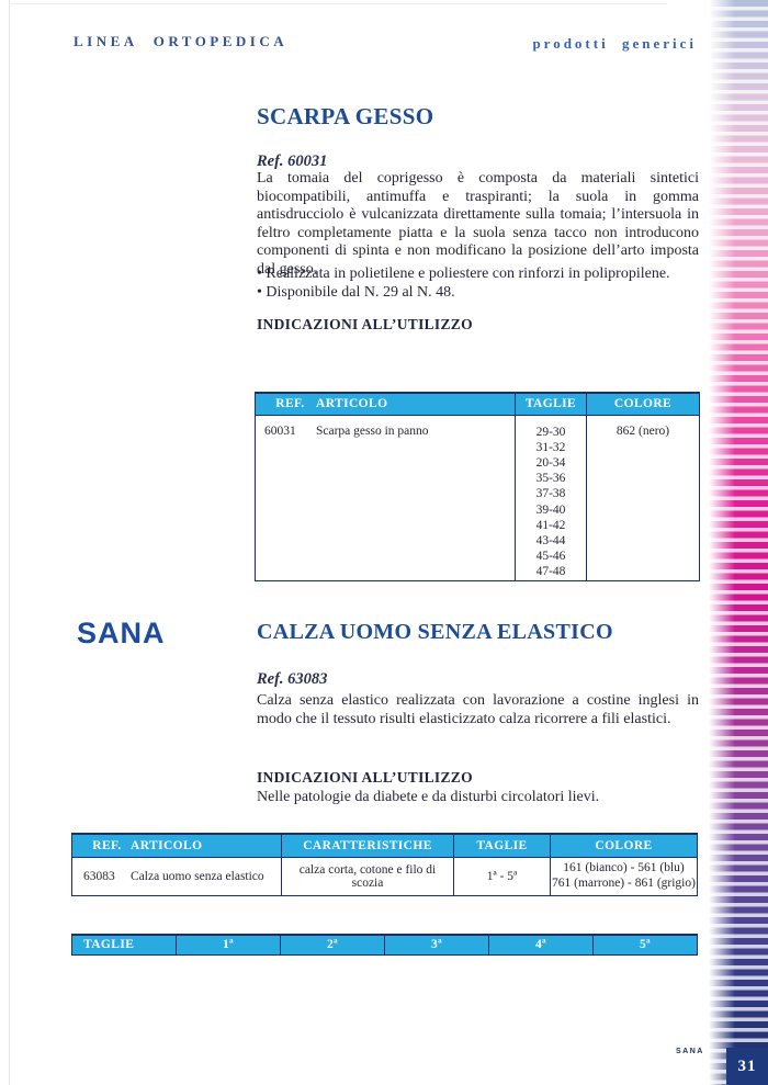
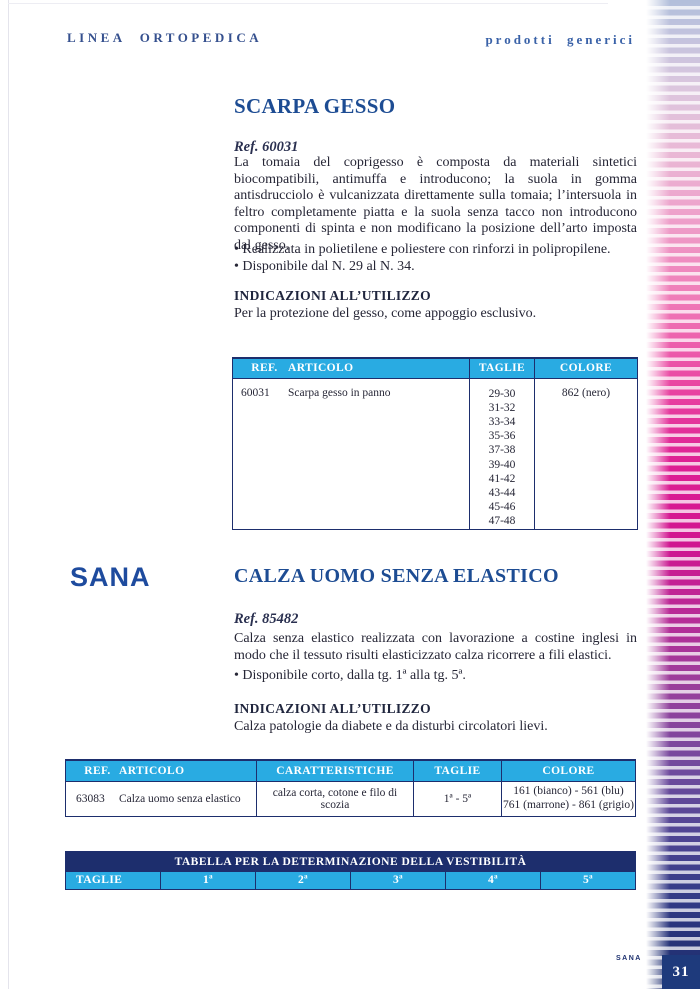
  LINEA ORTOPEDICA
  prodotti generici
  SCARPA GESSO
  Ref. 60031
- La tomaia del coprigesso è composta da materiali sintetici biocompatibili, antimuffa e traspiranti; la suola in gomma antisdrucciolo è vulcanizzata direttamente sulla tomaia; l’intersuola in feltro completamente piatta e la suola senza tacco non introducono componenti di spinta e non modificano la posizione dell’arto imposta dal gesso.
+ La tomaia del coprigesso è composta da materiali sintetici biocompatibili, antimuffa e introducono; la suola in gomma antisdrucciolo è vulcanizzata direttamente sulla tomaia; l’intersuola in feltro completamente piatta e la suola senza tacco non introducono componenti di spinta e non modificano la posizione dell’arto imposta dal gesso.
  • Realizzata in polietilene e poliestere con rinforzi in polipropilene.
- • Disponibile dal N. 29 al N. 48.
+ • Disponibile dal N. 29 al N. 34.
  INDICAZIONI ALL’UTILIZZO
+ Per la protezione del gesso, come appoggio esclusivo.
  REF. ARTICOLO	TAGLIE	COLORE
- 60031 Scarpa gesso in panno	29-30 31-32 20-34 35-36 37-38 39-40 41-42 43-44 45-46 47-48	862 (nero)
+ 60031 Scarpa gesso in panno	29-30 31-32 33-34 35-36 37-38 39-40 41-42 43-44 45-46 47-48	862 (nero)
  SANA
  CALZA UOMO SENZA ELASTICO
- Ref. 63083
+ Ref. 85482
  Calza senza elastico realizzata con lavorazione a costine inglesi in modo che il tessuto risulti elasticizzato calza ricorrere a fili elastici.
+ • Disponibile corto, dalla tg. 1ª alla tg. 5ª.
  INDICAZIONI ALL’UTILIZZO
- Nelle patologie da diabete e da disturbi circolatori lievi.
+ Calza patologie da diabete e da disturbi circolatori lievi.
  REF. ARTICOLO	CARATTERISTICHE	TAGLIE	COLORE
  63083 Calza uomo senza elastico	calza corta, cotone e filo di scozia	1ª - 5ª	161 (bianco) - 561 (blu) 761 (marrone) - 861 (grigio)
+ TABELLA PER LA DETERMINAZIONE DELLA VESTIBILITÀ
  TAGLIE	1ª	2ª	3ª	4ª	5ª
  31
